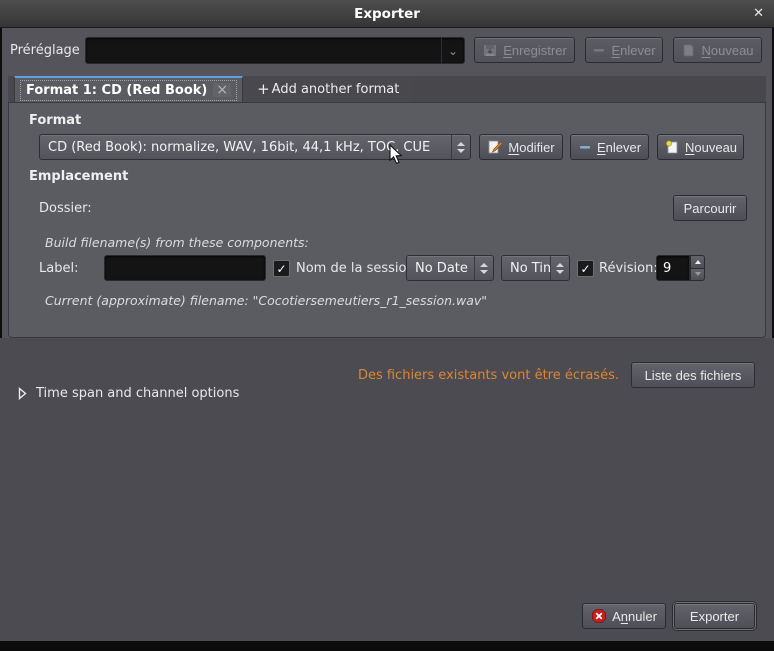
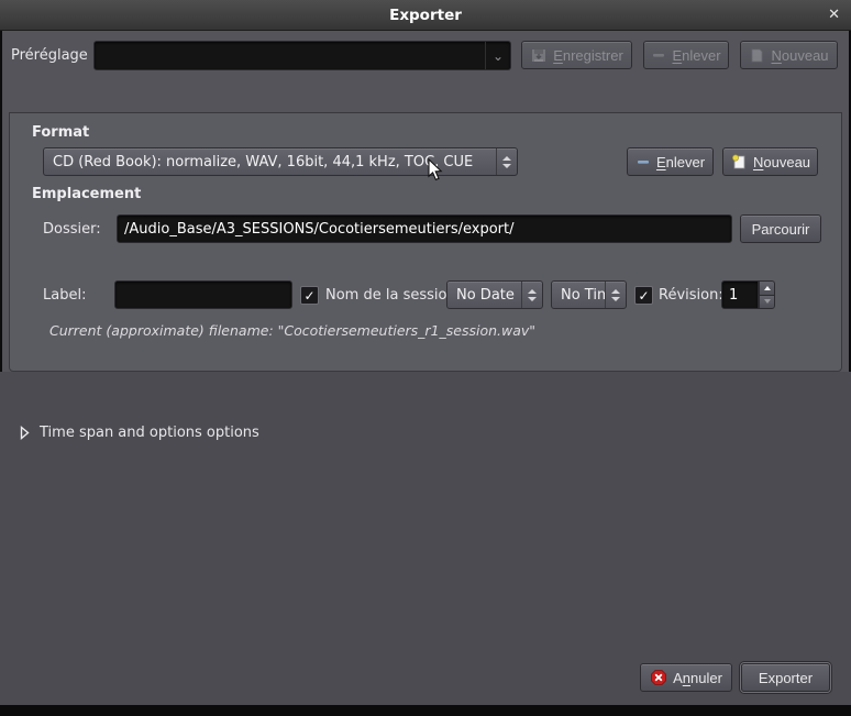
  Exporter
  ✕
  Préréglage
  ⌄
  Enregistrer
  Enlever
  Nouveau
- Format 1: CD (Red Book)
- ×
- +
- Add another format
  Format
  CD (Red Book): normalize, WAV, 16bit, 44,1 kHz, TO, CUE
- Modifier
  Enlever
  Nouveau
  Emplacement
  Dossier:
+ /Audio_Base/A3_SESSIONS/Cocotiersemeutiers/export/
  Parcourir
- Build filename(s) from these components:
  Label:
  ✓
  Nom de la sessio
  No Date
  No Tim
  ✓
  Révision
- 9
+ 1
  Current (approximate) filename: "Cocotiersemeutiers_r1_session.wav"
- Des fichiers existants vont être écrasés.
- Liste des fichiers
- Time span and channel options
+ Time span and options options
  Annuler
  Exporter
